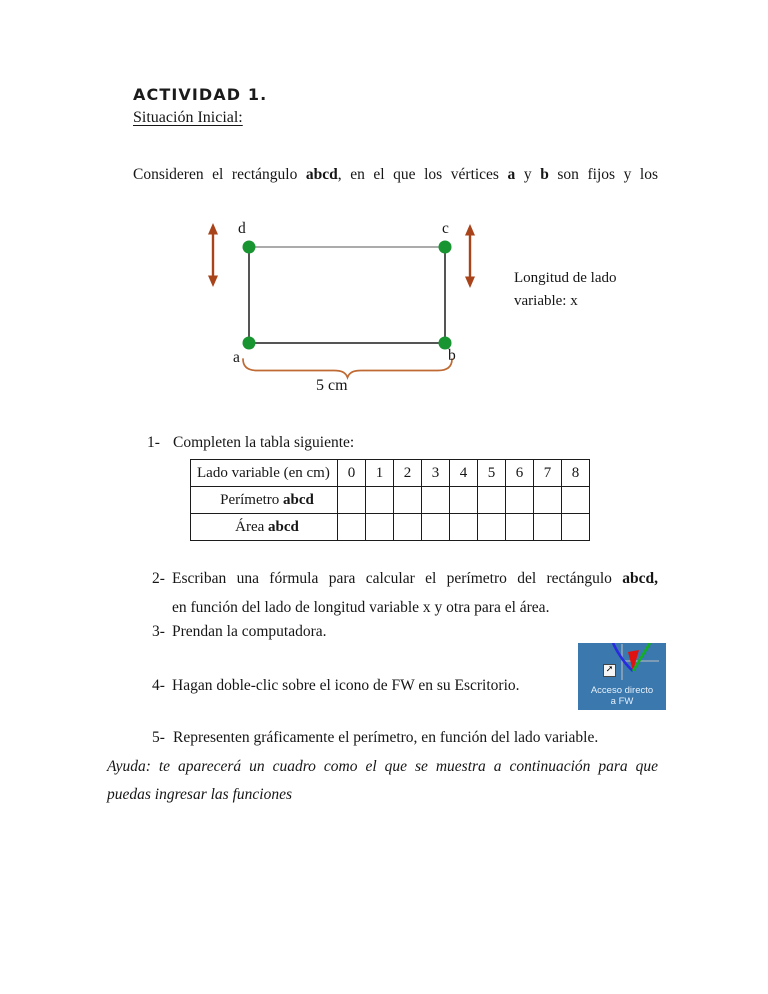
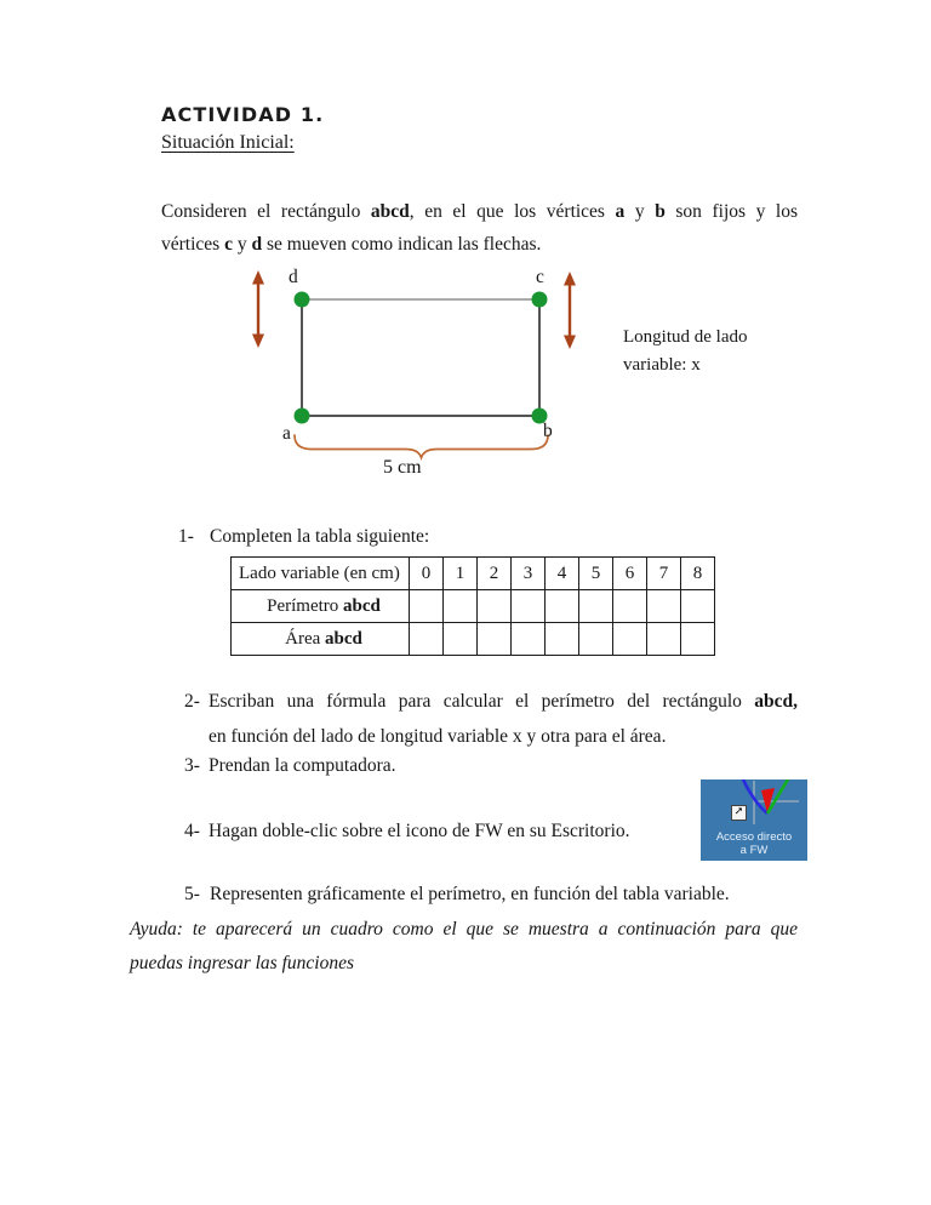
  ACTIVIDAD 1.
  Situación Inicial:
  Consideren el rectángulo abcd, en el que los vértices a y b son fijos y los
+ vértices c y d se mueven como indican las flechas.
  d
  c
  a
  b
  Longitud de lado
  variable: x
  5 cm
  1-
  Completen la tabla siguiente:
  Lado variable (en cm)	0	1	2	3	4	5	6	7	8
  Perímetro abcd
  Área abcd
  2-
  Escriban una fórmula para calcular el perímetro del rectángulo abcd,
  en función del lado de longitud variable x y otra para el área.
  3-
  Prendan la computadora.
  4-
  Hagan doble-clic sobre el icono de FW en su Escritorio.
  ➚
  Acceso directo
  a FW
  5-
- Representen gráficamente el perímetro, en función del lado variable.
+ Representen gráficamente el perímetro, en función del tabla variable.
  Ayuda: te aparecerá un cuadro como el que se muestra a continuación para que
  puedas ingresar las funciones
